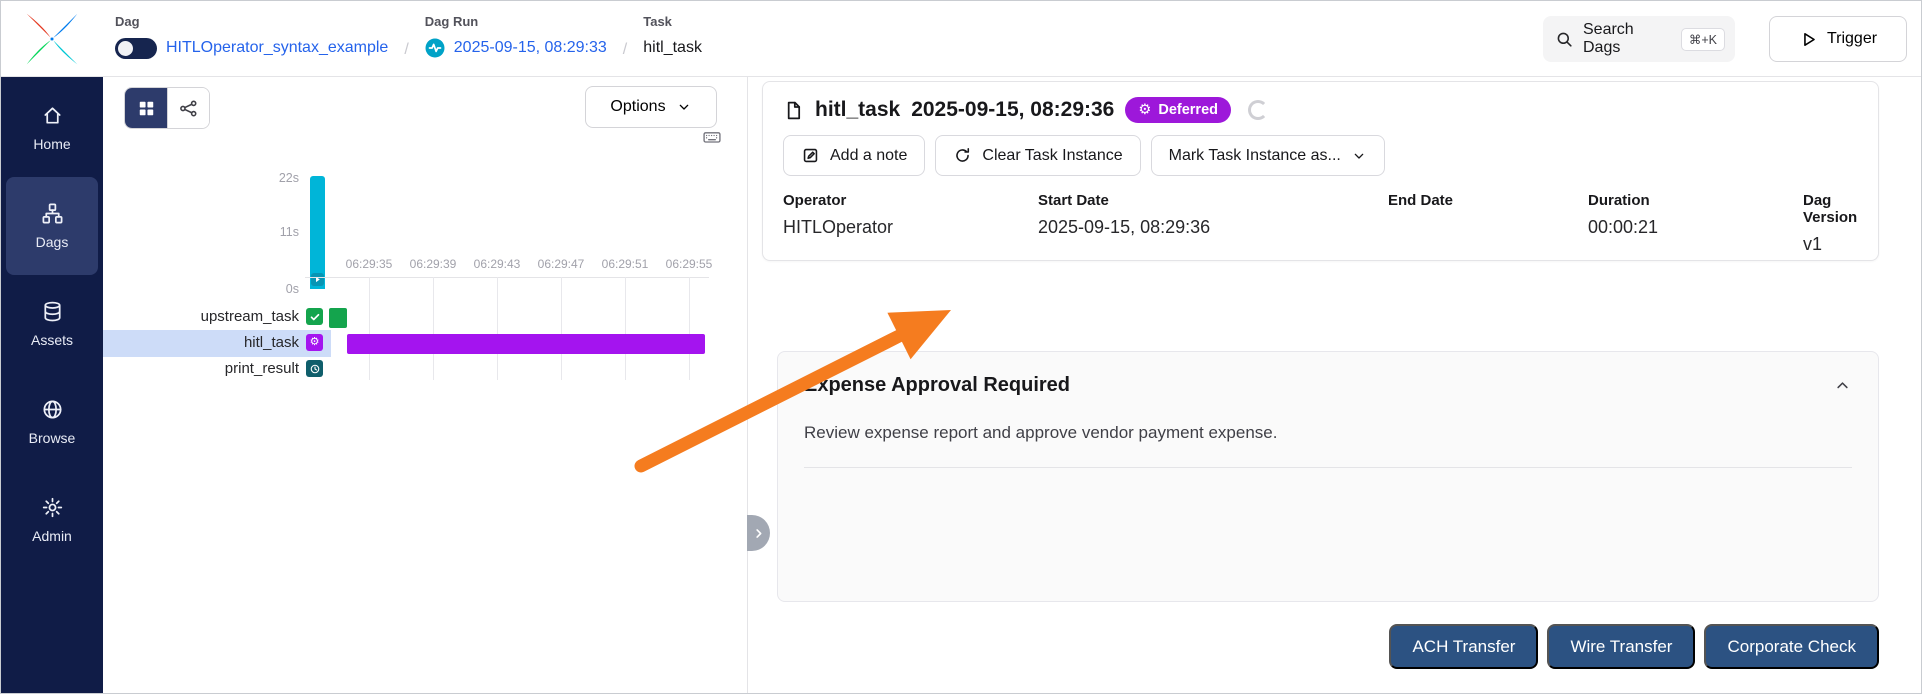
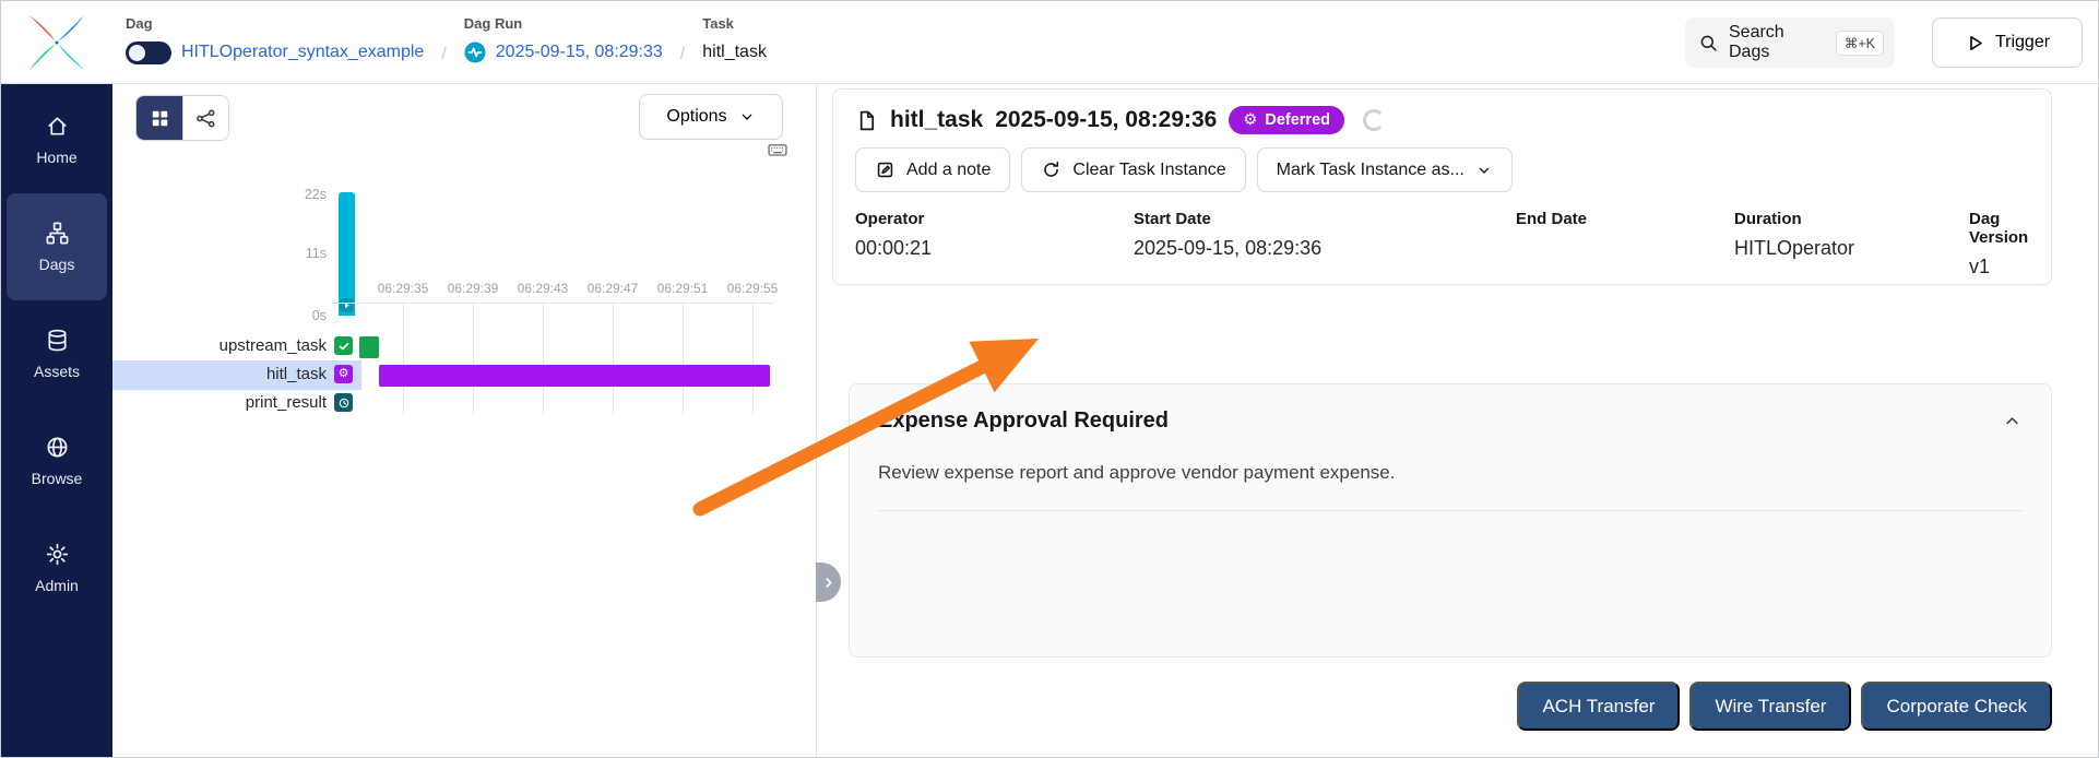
  Dag
  HITLOperator_syntax_example
  /
  Dag Run
  2025-09-15, 08:29:33
  /
  Task
  hitl_task
  Search Dags
  ⌘+K
  Trigger
  Home
  Dags
  Assets
  Browse
  Admin
  Options
  22s
  11s
  0s
  06:29:35
  06:29:39
  06:29:43
  06:29:47
  06:29:51
  06:29:55
  upstream_task
  hitl_task
  print_result
  ⚙
  hitl_task
  2025-09-15, 08:29:36
  ⚙
  Deferred
  Add a note
  Clear Task Instance
  Mark Task Instance as...
  Operator
- HITLOperator
+ 00:00:21
  Start Date
  2025-09-15, 08:29:36
  End Date
  Duration
- 00:00:21
+ HITLOperator
  Dag Version
  v1
  xpense Approval Required
  Review expense report and approve vendor payment expense.
  ACH Transfer
  Wire Transfer
  Corporate Check
